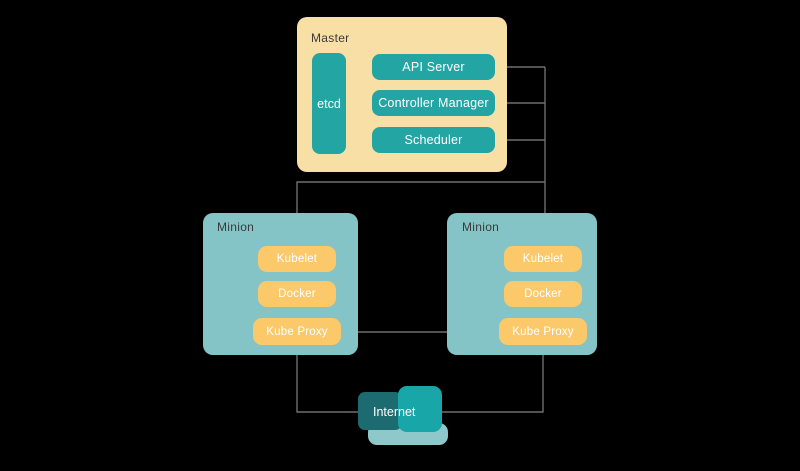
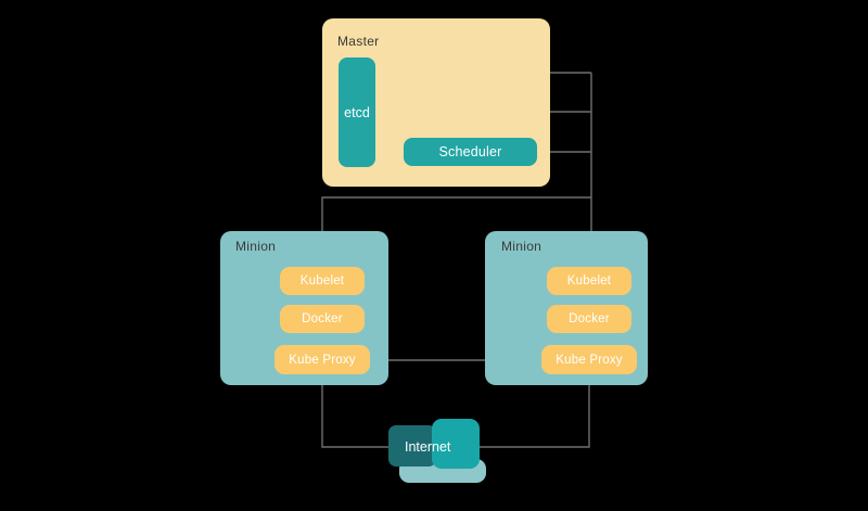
  Master
  etcd
- API Server
- Controller Manager
  Scheduler
  Minion
  Kubelet
  Docker
  Kube Proxy
  Minion
  Kubelet
  Docker
  Kube Proxy
  Internet
